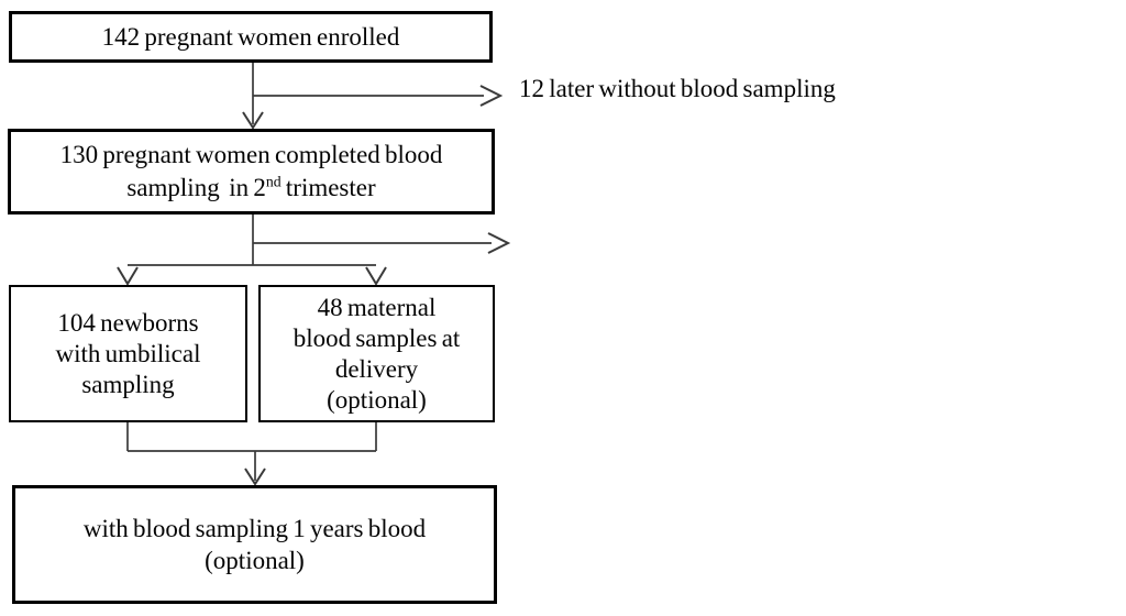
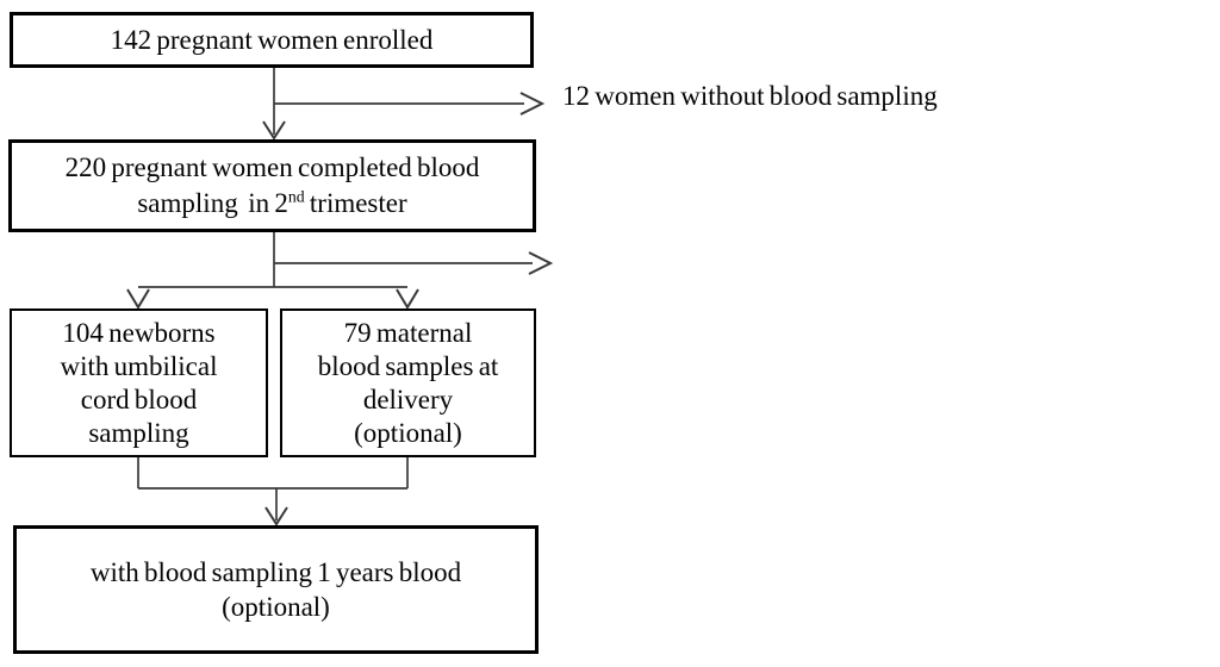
  142 pregnant women enrolled
- 130 pregnant women completed blood
+ 220 pregnant women completed blood
  sampling in 2nd trimester
- 12 later without blood sampling
+ 12 women without blood sampling
  104 newborns
  with umbilical
+ cord blood
  sampling
- 48 maternal
+ 79 maternal
  blood samples at
  delivery
  (optional)
  with blood sampling 1 years blood
  (optional)
